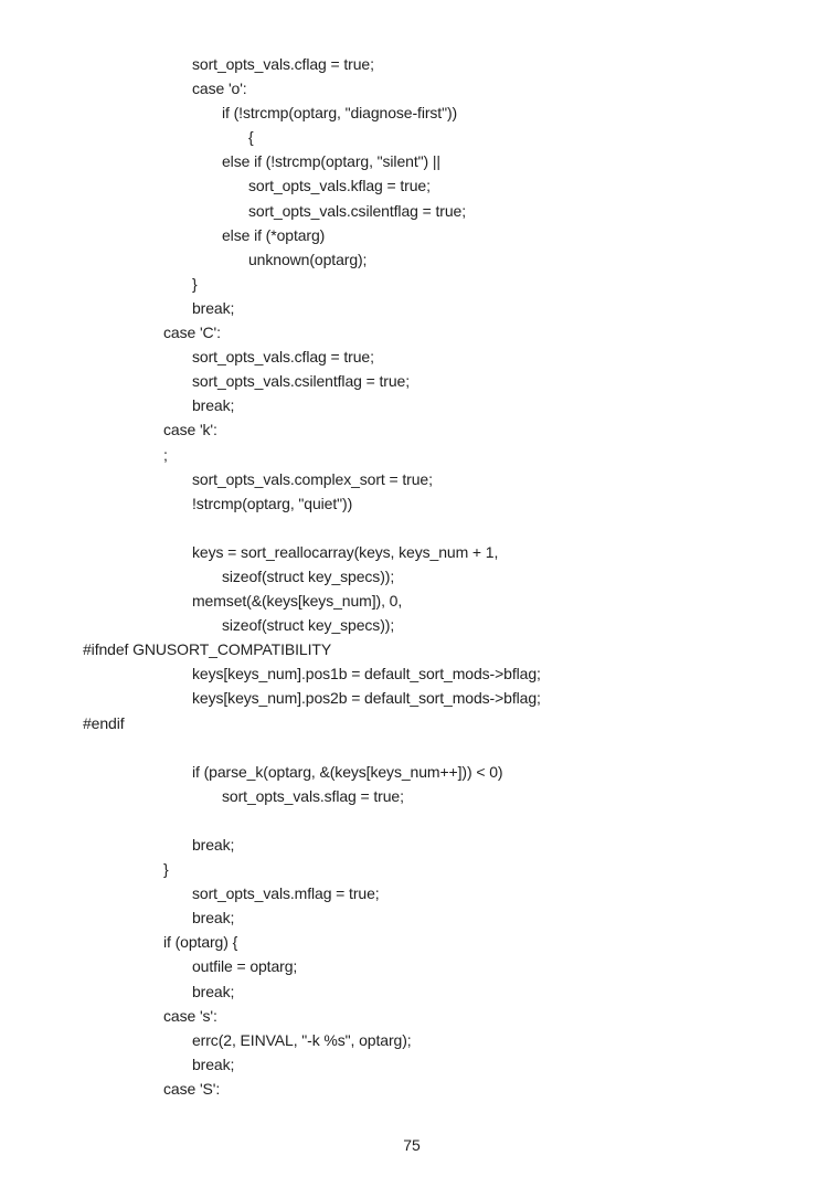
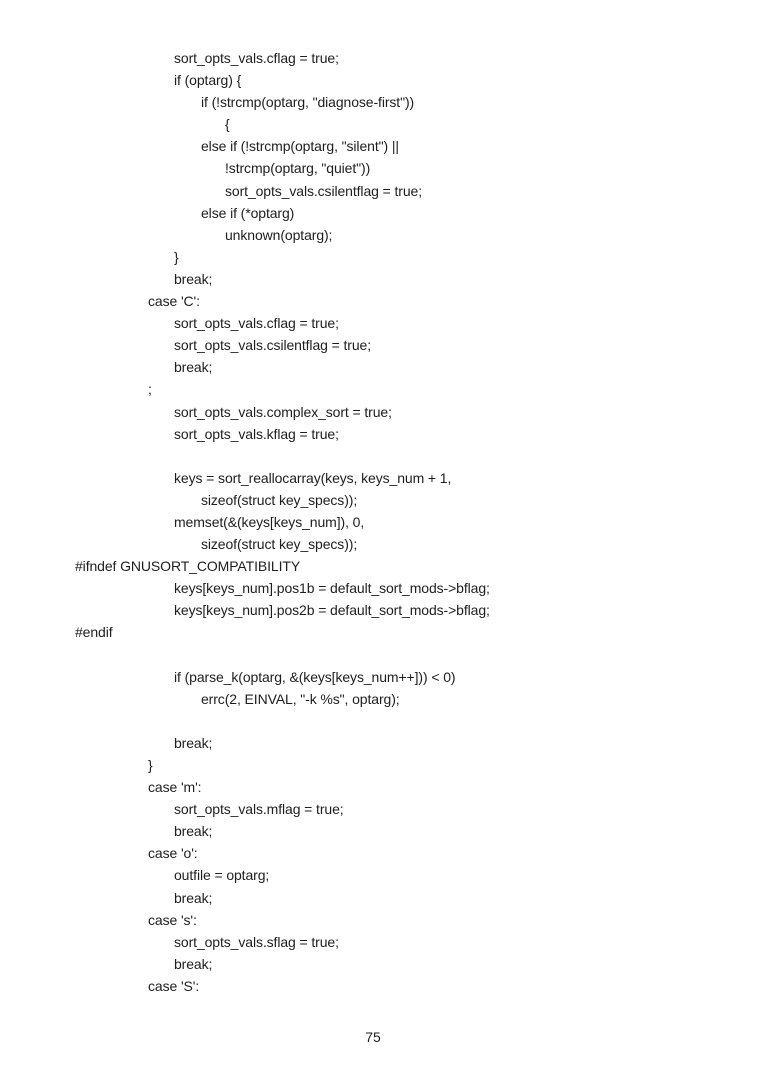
  sort_opts_vals.cflag = true;
- case 'o':
+ if (optarg) {
  if (!strcmp(optarg, "diagnose-first"))
  {
  else if (!strcmp(optarg, "silent") ||
- sort_opts_vals.kflag = true;
+ !strcmp(optarg, "quiet"))
  sort_opts_vals.csilentflag = true;
  else if (*optarg)
  unknown(optarg);
  }
  break;
  case 'C':
  sort_opts_vals.cflag = true;
  sort_opts_vals.csilentflag = true;
  break;
- case 'k':
  ;
  sort_opts_vals.complex_sort = true;
- !strcmp(optarg, "quiet"))
+ sort_opts_vals.kflag = true;
  keys = sort_reallocarray(keys, keys_num + 1,
  sizeof(struct key_specs));
  memset(&(keys[keys_num]), 0,
  sizeof(struct key_specs));
  #ifndef GNUSORT_COMPATIBILITY
  keys[keys_num].pos1b = default_sort_mods->bflag;
  keys[keys_num].pos2b = default_sort_mods->bflag;
  #endif
  if (parse_k(optarg, &(keys[keys_num++])) < 0)
- sort_opts_vals.sflag = true;
+ errc(2, EINVAL, "-k %s", optarg);
  break;
  }
+ case 'm':
  sort_opts_vals.mflag = true;
  break;
- if (optarg) {
+ case 'o':
  outfile = optarg;
  break;
  case 's':
- errc(2, EINVAL, "-k %s", optarg);
+ sort_opts_vals.sflag = true;
  break;
  case 'S':
  75
